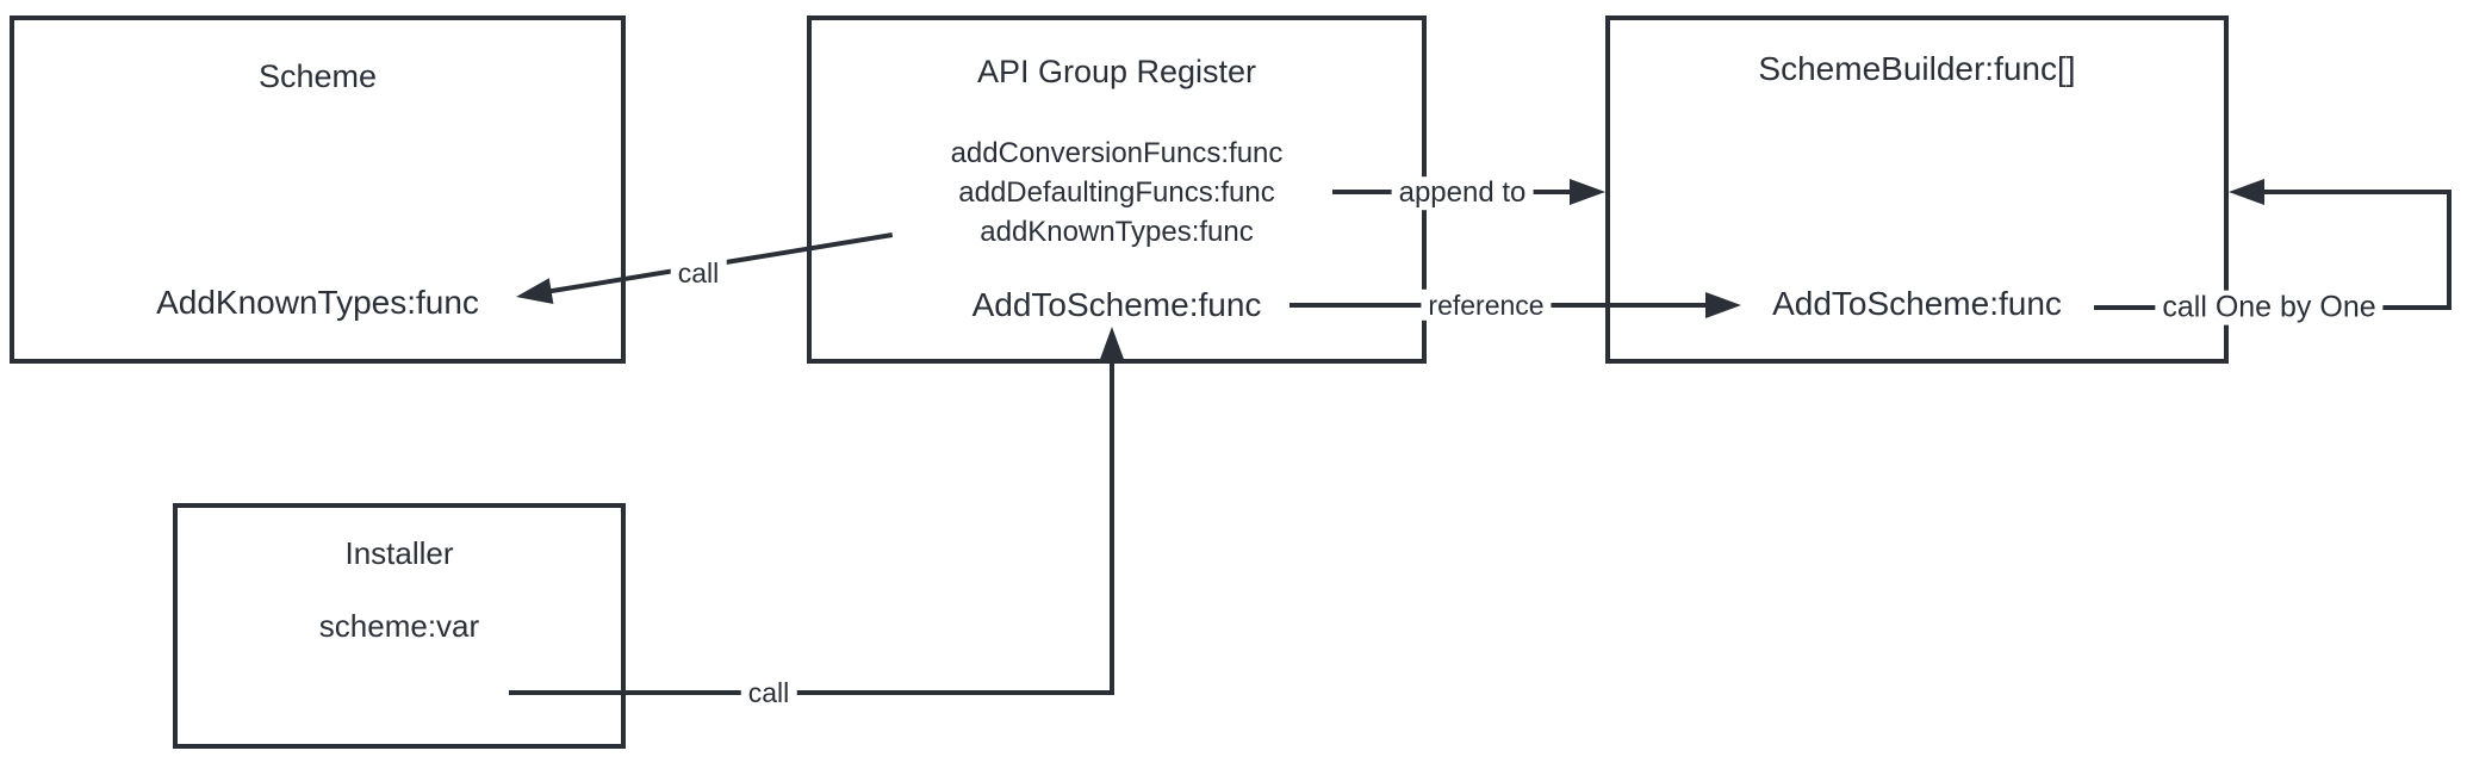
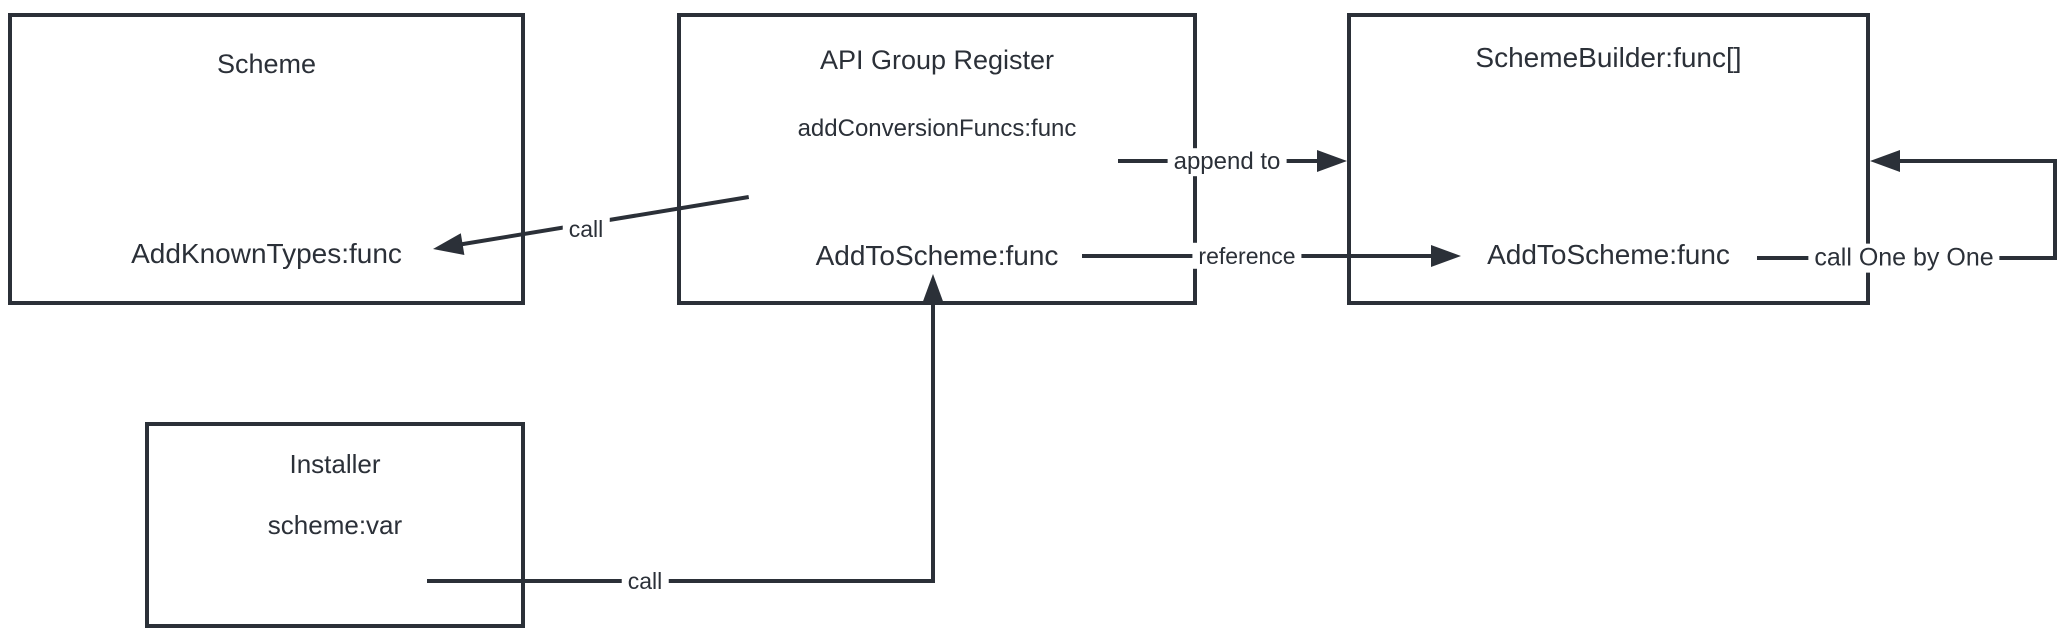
  Scheme
  AddKnownTypes:func
  API Group Register
  addConversionFuncs:func
- addDefaultingFuncs:func
- addKnownTypes:func
  AddToScheme:func
  SchemeBuilder:func[]
  AddToScheme:func
  Installer
  scheme:var
  call
  append to
  reference
  call One by One
  call
